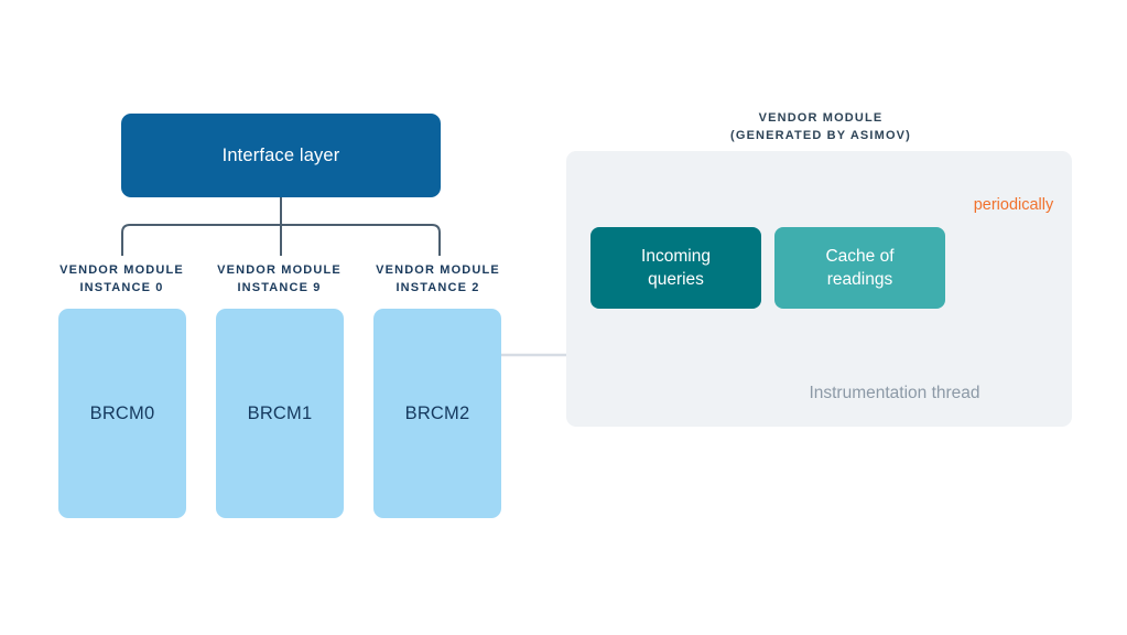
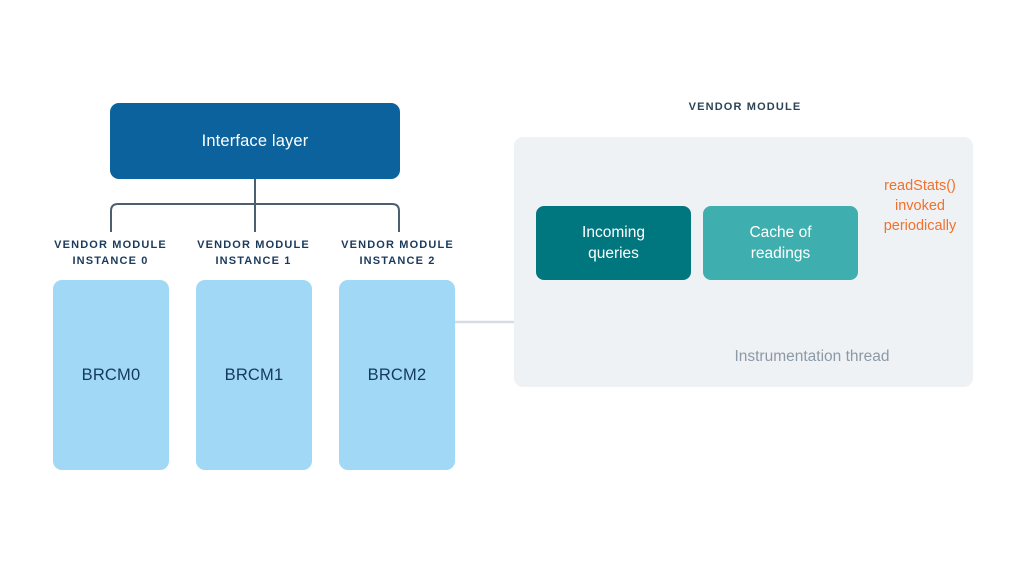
  Interface layer
  VENDOR MODULE
  INSTANCE 0
  VENDOR MODULE
- INSTANCE 9
+ INSTANCE 1
  VENDOR MODULE
  INSTANCE 2
  BRCM0
  BRCM1
  BRCM2
  VENDOR MODULE
- (GENERATED BY ASIMOV)
  Incoming
  queries
  Cache of
  readings
+ readStats()
+ invoked
  periodically
  Instrumentation thread
